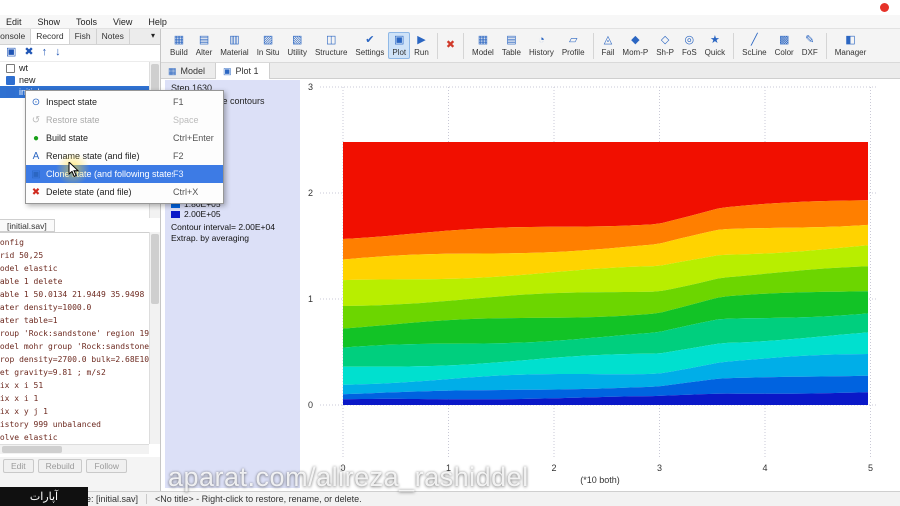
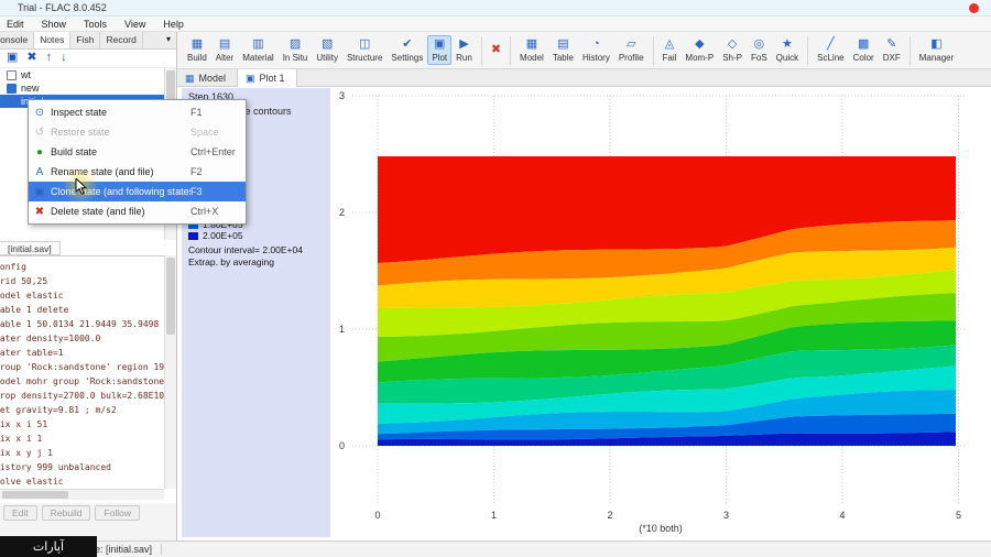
+ Trial - FLAC 8.0.452
  Edit
  Show
  Tools
  View
  Help
  onsole
- Record
+ Notes
  Fish
- Notes
+ Record
  ▾
  ▣
  ✖
  ↑
  ↓
  wt
  new
  [initial.sav]
  onfig
  rid 50,25
  odel elastic
  able 1 delete
  able 1 50.0134 21.9449 35.9498
  ater density=1000.0
  ater table=1
  roup 'Rock:sandstone' region 19
  odel mohr group 'Rock:sandstone
  rop density=2700.0 bulk=2.68E10
  et gravity=9.81 ; m/s2
  ix x i 51
  ix x i 1
  ix x y j 1
  istory 999 unbalanced
  olve elastic
  Edit
  Rebuild
  Follow
  ▦
  Build
  ▤
  Alter
  ▥
  Material
  ▨
  In Situ
  ▧
  Utility
  ◫
  Structure
  ✔
  Settings
  ▣
  Plot
  ▶
  Run
  ✖
  ▦
  Model
  ▤
  Table
  ◔
  History
  ▱
  Profile
  ◬
  Fail
  ◆
  Mom-P
  ◇
  Sh-P
  ◎
  FoS
  ★
  Quick
  ╱
  ScLine
  ▩
  Color
  ✎
  DXF
  ◧
  Manager
  ▦
  Model
  ▣
  Plot 1
  Step 1630
  1.80E+05
  2.00E+05
  Contour interval= 2.00E+04
  Extrap. by averaging
  0
  1
  2
  3
  4
  5
  0
  1
  2
  3
  (*10 both)
  ⊙
  Inspect state
  F1
  ↺
  Restore state
  Space
  ●
  Build state
  Ctrl+Enter
  A
  Retate (and file)
  F2
  ▣
  F3
  ✖
  Delete state (and file)
  Ctrl+X
  e: [initial.sav]
- <No title> - Right-click to restore, rename, or delete.
- aparat.com/alireza_rashiddel
  آپارات
